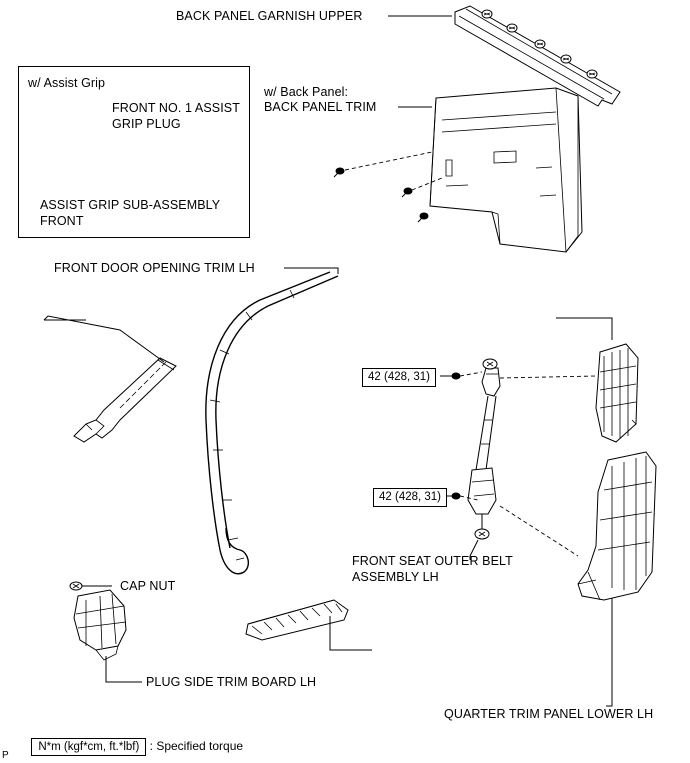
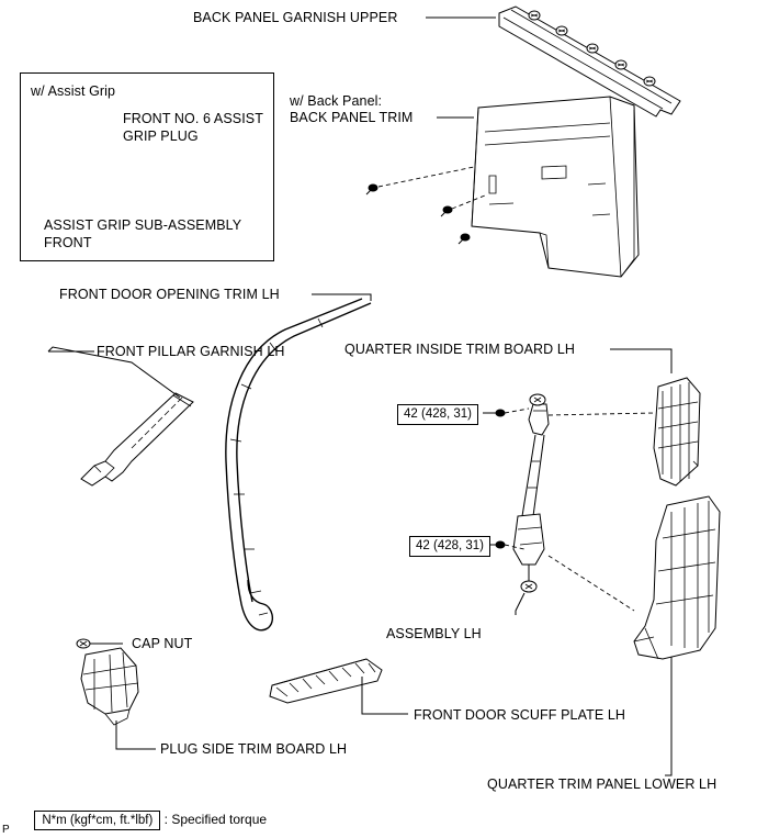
  BACK PANEL GARNISH UPPER
  w/ Back Panel:
  BACK PANEL TRIM
  w/ Assist Grip
- FRONT NO. 1 ASSIST
+ FRONT NO. 6 ASSIST
  GRIP PLUG
  ASSIST GRIP SUB-ASSEMBLY
  FRONT
  FRONT DOOR OPENING TRIM LH
+ FRONT PILLAR GARNISH LH
+ QUARTER INSIDE TRIM BOARD LH
  42 (428, 31)
  42 (428, 31)
- FRONT SEAT OUTER BELT
  ASSEMBLY LH
  CAP NUT
+ FRONT DOOR SCUFF PLATE LH
  PLUG SIDE TRIM BOARD LH
  QUARTER TRIM PANEL LOWER LH
  N*m (kgf*cm, ft.*lbf) : Specified torque
  P
